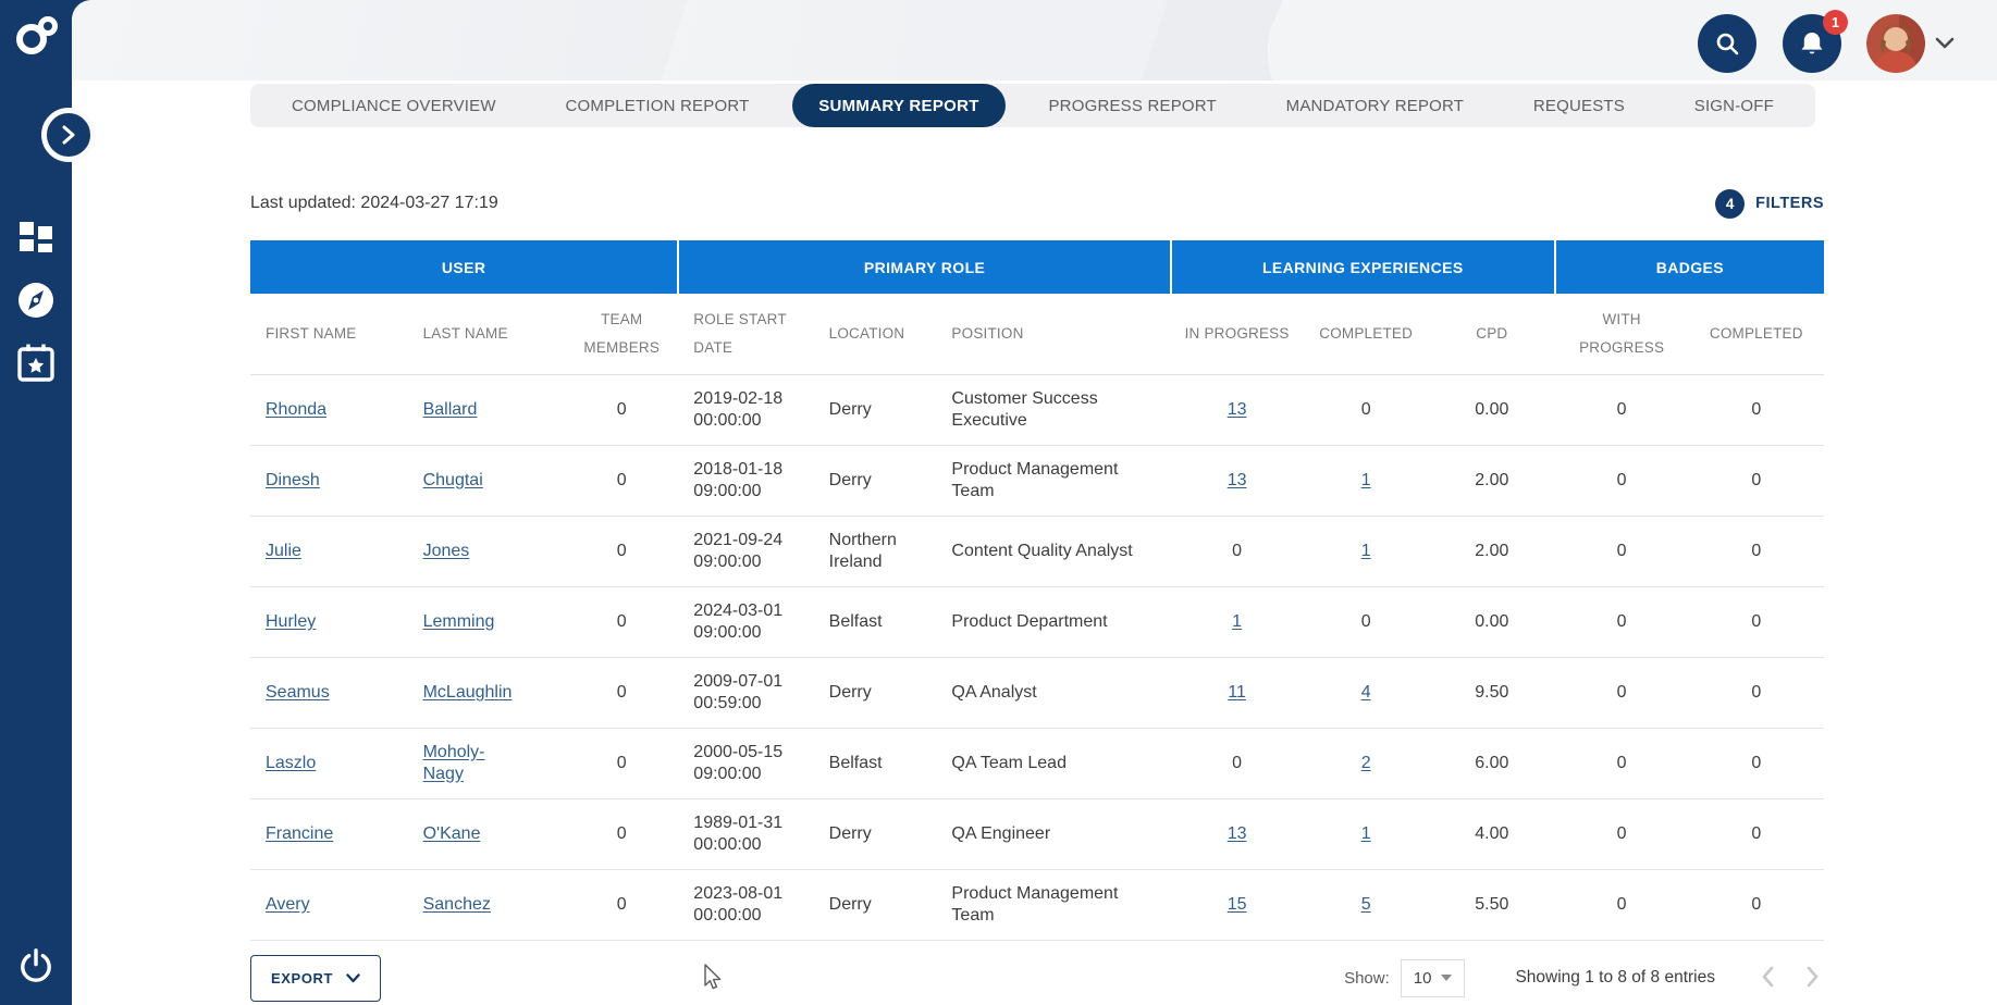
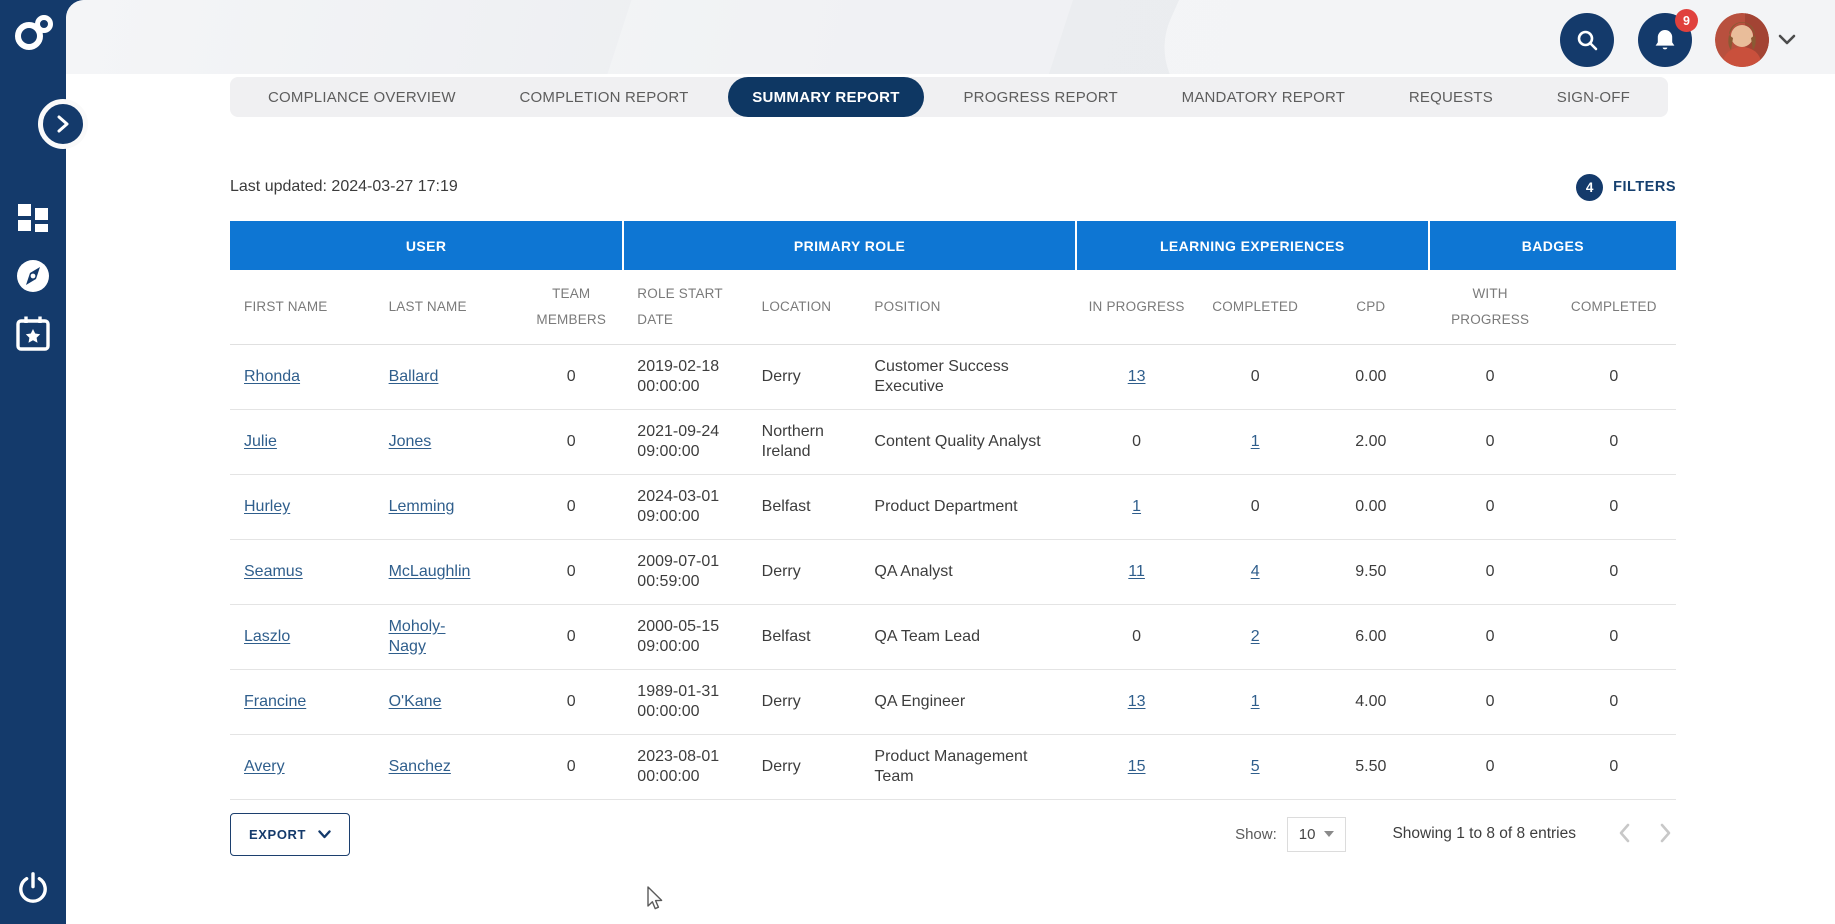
- 1
+ 9
  COMPLIANCE OVERVIEW
  COMPLETION REPORT
  SUMMARY REPORT
  PROGRESS REPORT
  MANDATORY REPORT
  REQUESTS
  SIGN-OFF
  Last updated: 2024-03-27 17:19
  4
  FILTERS
  USER	PRIMARY ROLE	LEARNING EXPERIENCES	BADGES
  FIRST NAME	LAST NAME	TEAM MEMBERS	ROLE START DATE	LOCATION	POSITION	IN PROGRESS	COMPLETED	CPD	WITH PROGRESS	COMPLETED
  Rhonda	Ballard	0	2019-02-18 00:00:00	Derry	Customer Success Executive	13	0	0.00	0	0
- Dinesh	Chugtai	0	2018-01-18 09:00:00	Derry	Product Management Team	13	1	2.00	0	0
  Julie	Jones	0	2021-09-24 09:00:00	Northern Ireland	Content Quality Analyst	0	1	2.00	0	0
  Hurley	Lemming	0	2024-03-01 09:00:00	Belfast	Product Department	1	0	0.00	0	0
  Seamus	McLaughlin	0	2009-07-01 00:59:00	Derry	QA Analyst	11	4	9.50	0	0
  Laszlo	Moholy-Nagy	0	2000-05-15 09:00:00	Belfast	QA Team Lead	0	2	6.00	0	0
  Francine	O'Kane	0	1989-01-31 00:00:00	Derry	QA Engineer	13	1	4.00	0	0
  Avery	Sanchez	0	2023-08-01 00:00:00	Derry	Product Management Team	15	5	5.50	0	0
  EXPORT
  Show:
  10
  Showing 1 to 8 of 8 entries
